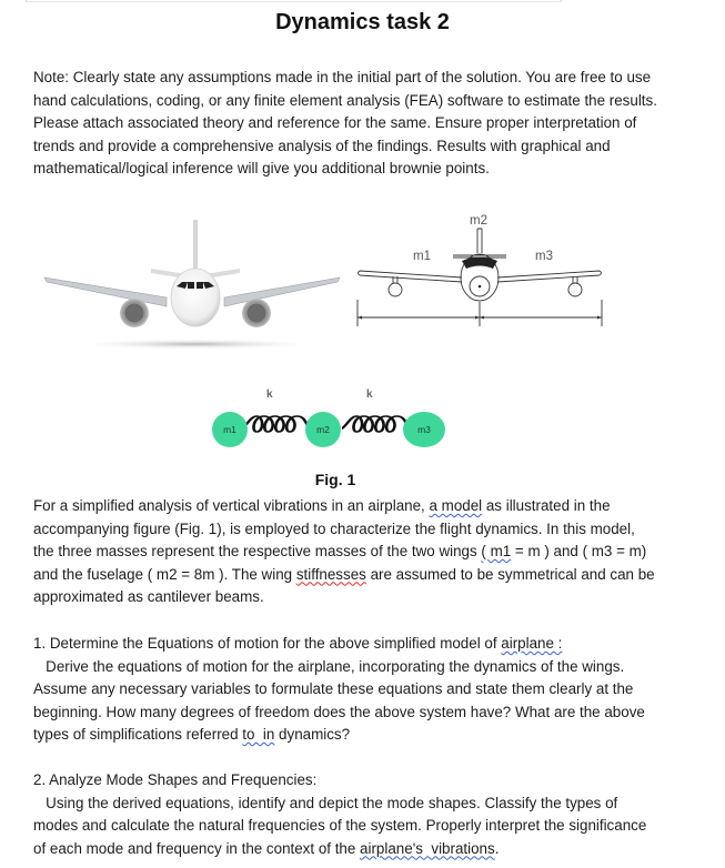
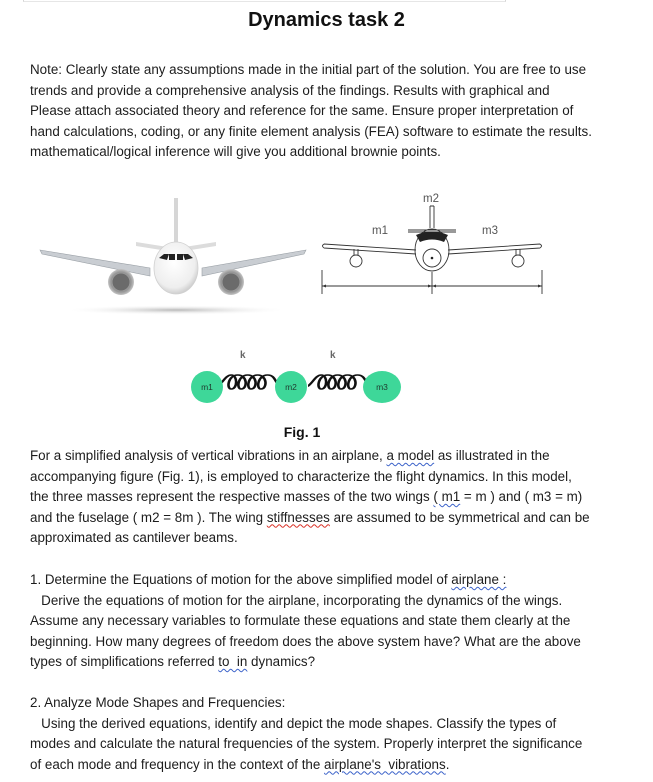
  Dynamics task 2
  Note: Clearly state any assumptions made in the initial part of the solution. You are free to use
- hand calculations, coding, or any finite element analysis (FEA) software to estimate the results.
+ trends and provide a comprehensive analysis of the findings. Results with graphical and
  Please attach associated theory and reference for the same. Ensure proper interpretation of
- trends and provide a comprehensive analysis of the findings. Results with graphical and
+ hand calculations, coding, or any finite element analysis (FEA) software to estimate the results.
  mathematical/logical inference will give you additional brownie points.
  m2
  m1
  m3
  k
  k
  m1
  m2
  m3
  Fig. 1
  For a simplified analysis of vertical vibrations in an airplane, a model as illustrated in the
  accompanying figure (Fig. 1), is employed to characterize the flight dynamics. In this model,
  the three masses represent the respective masses of the two wings ( m1 = m ) and ( m3 = m)
  and the fuselage ( m2 = 8m ). The wing stiffnesses are assumed to be symmetrical and can be
  approximated as cantilever beams.
  1. Determine the Equations of motion for the above simplified model of airplane :
  Derive the equations of motion for the airplane, incorporating the dynamics of the wings.
  Assume any necessary variables to formulate these equations and state them clearly at the
  beginning. How many degrees of freedom does the above system have? What are the above
  types of simplifications referred to in dynamics?
  2. Analyze Mode Shapes and Frequencies:
  Using the derived equations, identify and depict the mode shapes. Classify the types of
  modes and calculate the natural frequencies of the system. Properly interpret the significance
  of each mode and frequency in the context of the airplane's vibrations.
